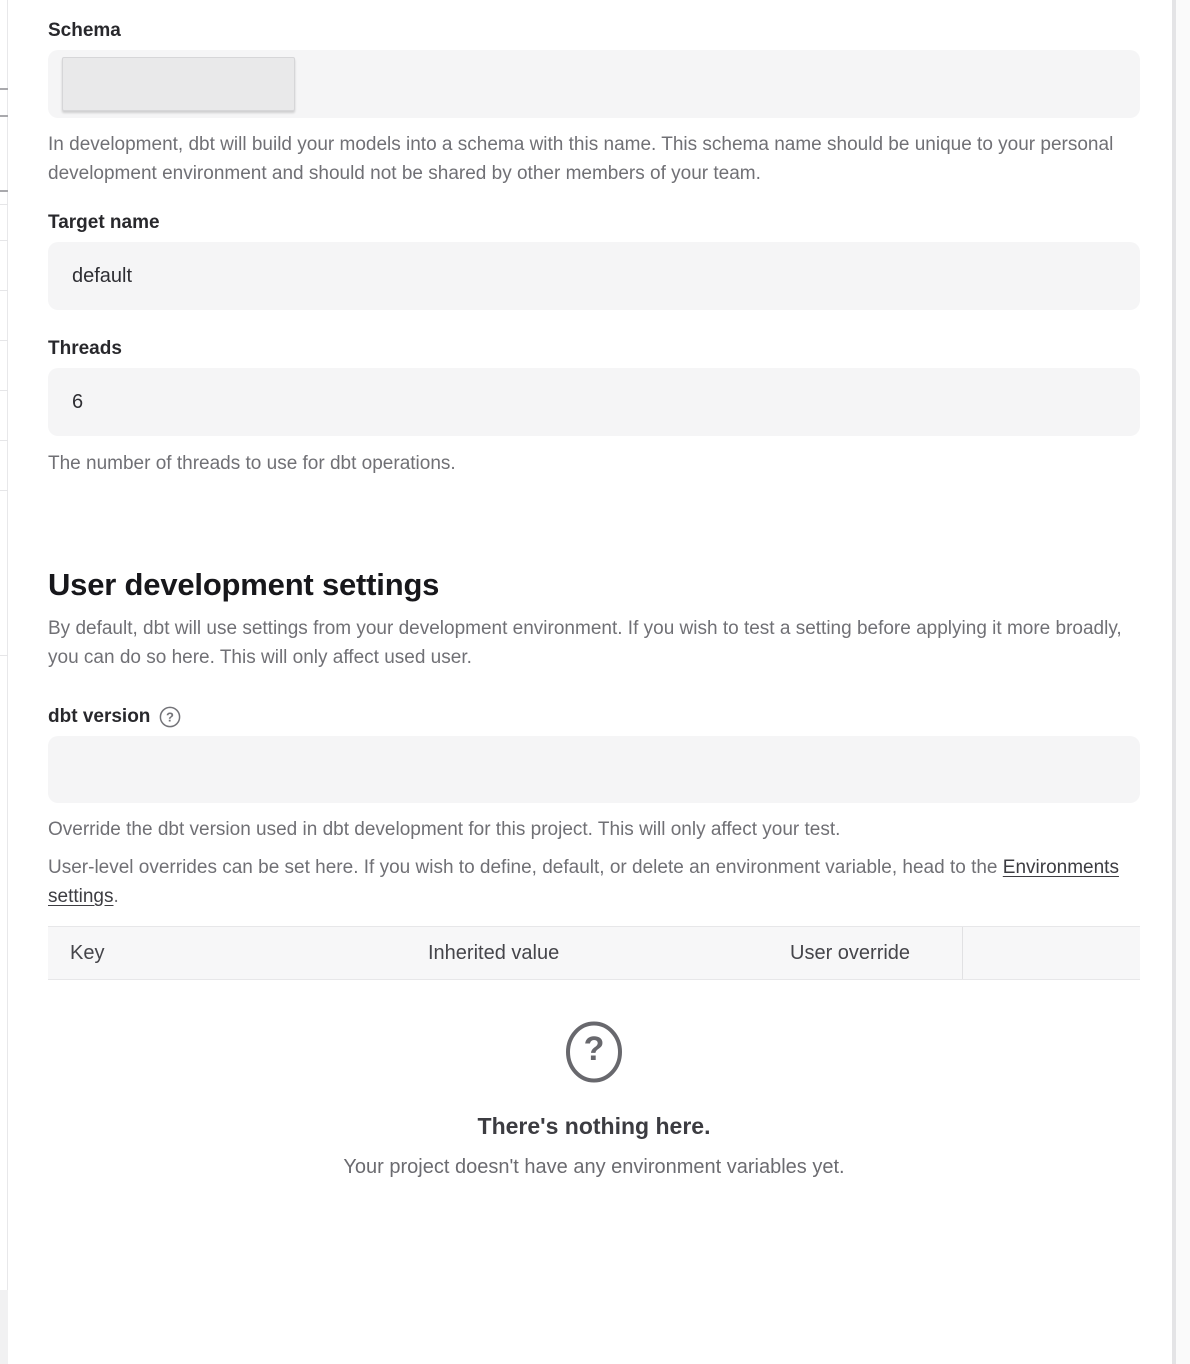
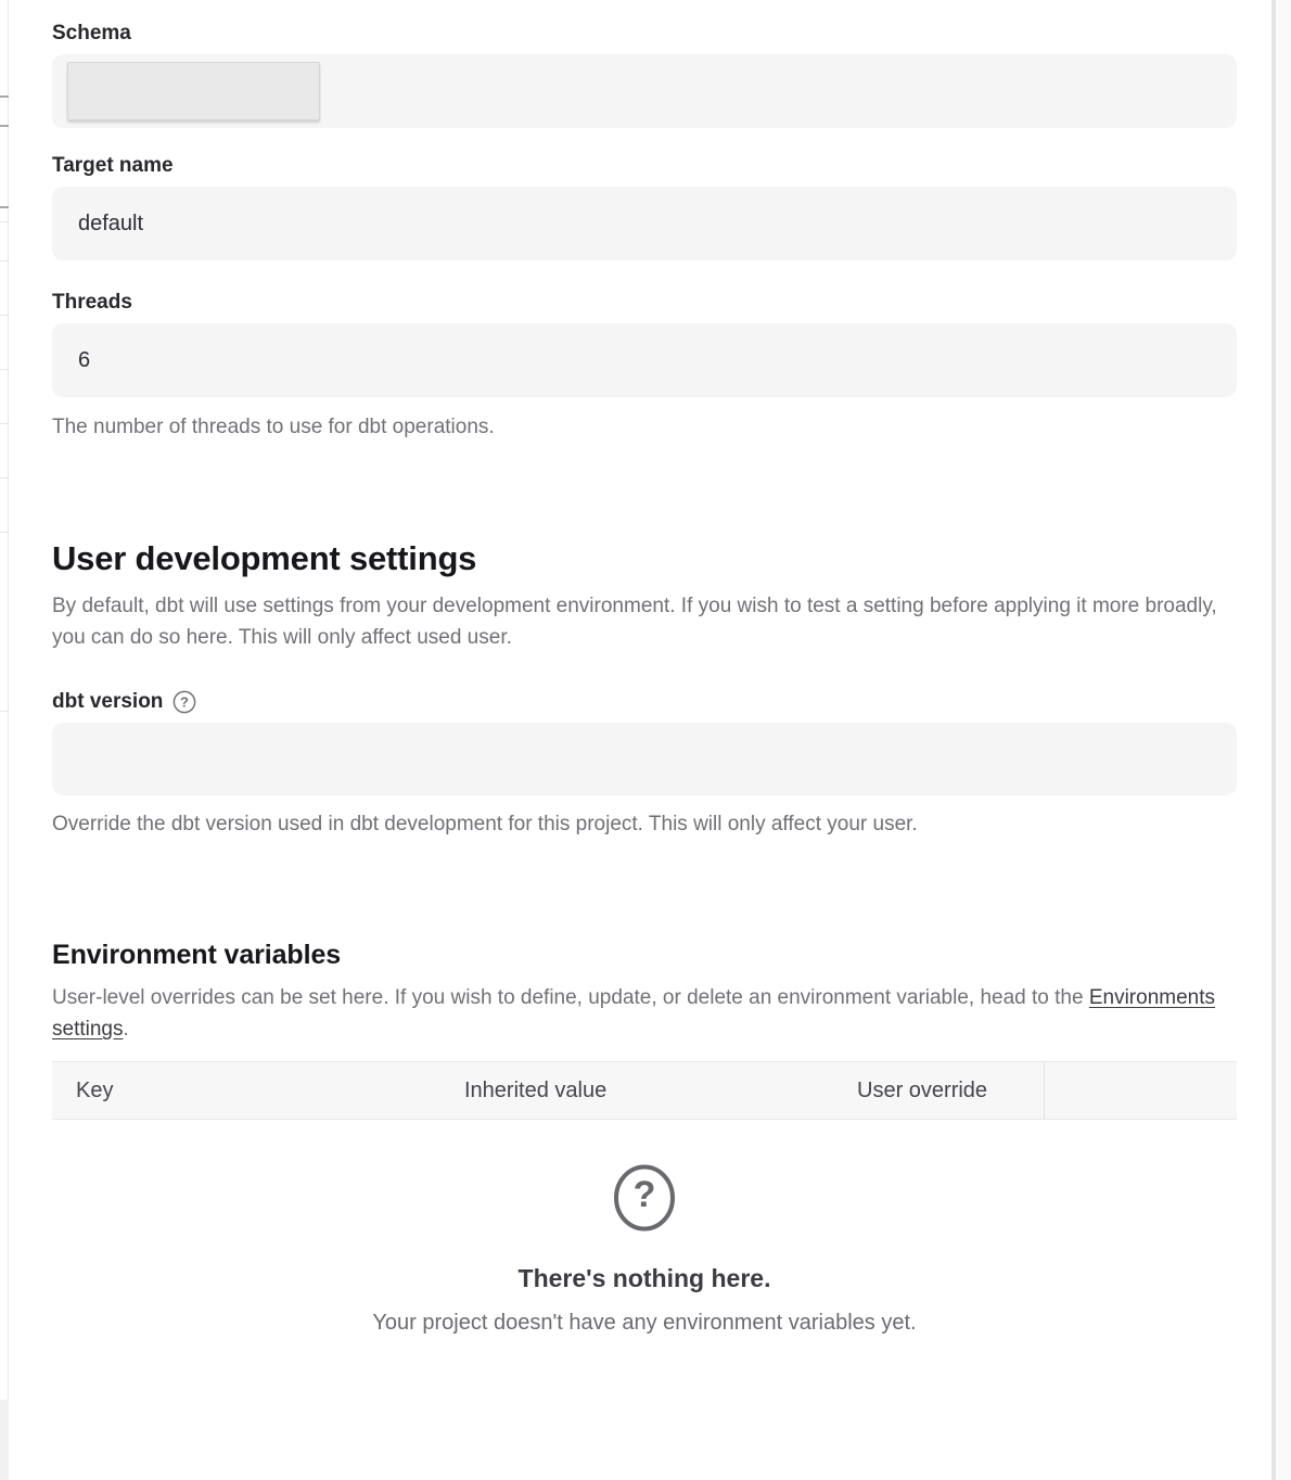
  Schema
- In development, dbt will build your models into a schema with this name. This schema name should be unique to your personal development environment and should not be shared by other members of your team.
  Target name
  default
  Threads
  6
  The number of threads to use for dbt operations.
  User development settings
  By default, dbt will use settings from your development environment. If you wish to test a setting before applying it more broadly, you can do so here. This will only affect used user.
  dbt version
  ?
- Override the dbt version used in dbt development for this project. This will only affect your test.
+ Override the dbt version used in dbt development for this project. This will only affect your user.
+ Environment variables
- User-level overrides can be set here. If you wish to define, default, or delete an environment variable, head to the Environments settings.
+ User-level overrides can be set here. If you wish to define, update, or delete an environment variable, head to the Environments settings.
  Key
  Inherited value
  User override
  ?
  There's nothing here.
  Your project doesn't have any environment variables yet.
